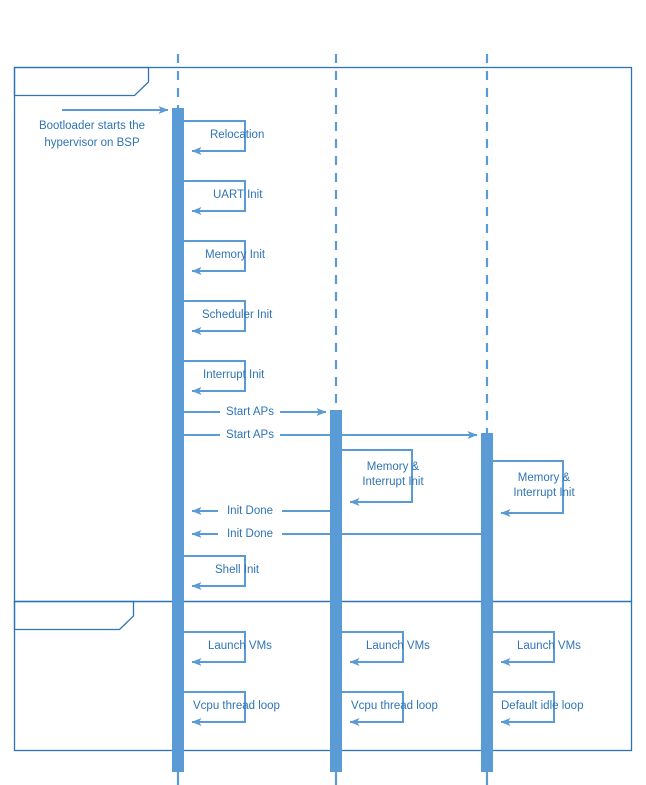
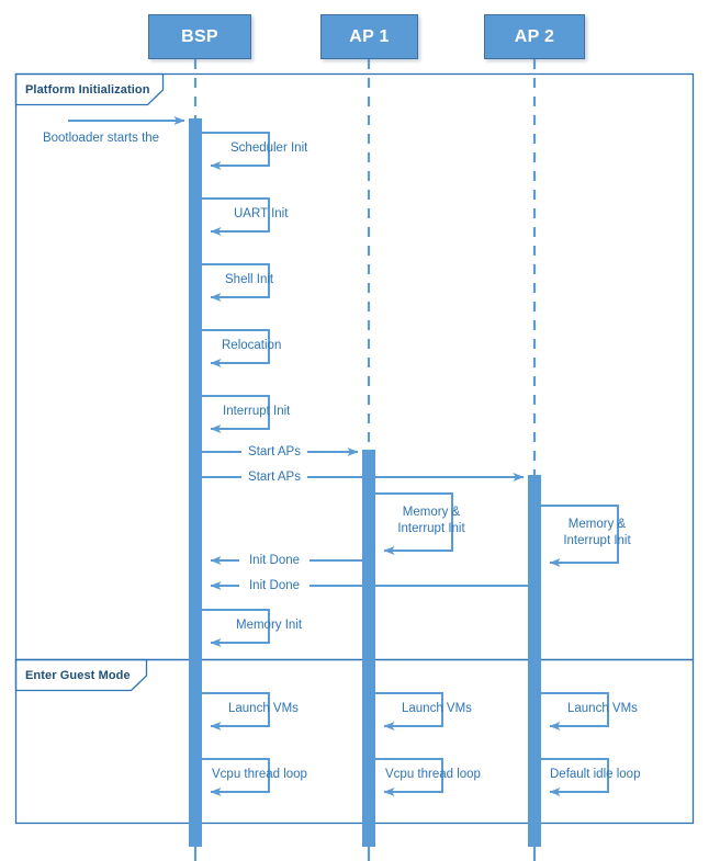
+ BSP
+ AP 1
+ AP 2
+ Platform Initialization
+ Enter Guest Mode
  Bootloader starts the
- hypervisor on BSP
- Relocation
+ Scheduler Init
  UART Init
- Memory Init
+ Shell Init
- Scheduler Init
+ Relocation
  Interrupt Init
  Start APs
  Start APs
  Memory &
  Interrupt Init
  Memory &
  Interrupt Init
  Init Done
  Init Done
- Shell Init
+ Memory Init
  Launch VMs
  Launch VMs
  Launch VMs
  Vcpu thread loop
  Vcpu thread loop
  Default idle loop
